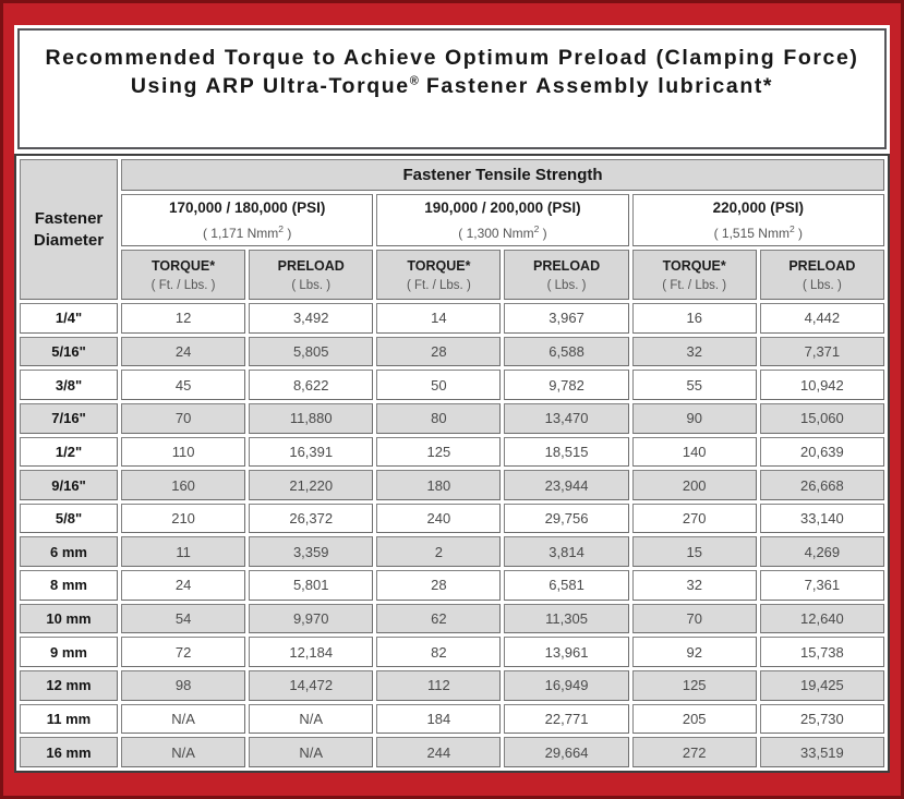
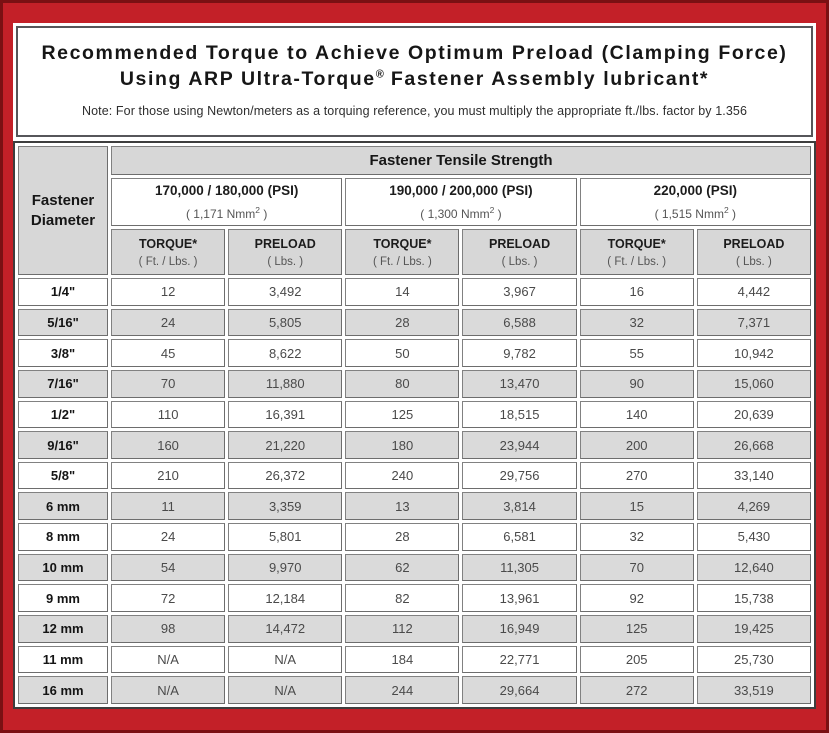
  Recommended Torque to Achieve Optimum Preload (Clamping Force)
  Using ARP Ultra-Torque® Fastener Assembly lubricant*
+ Note: For those using Newton/meters as a torquing reference, you must multiply the appropriate ft./lbs. factor by 1.356
  Fastener Diameter	Fastener Tensile Strength
  170,000 / 180,000 (PSI) ( 1,171 Nmm2 )	190,000 / 200,000 (PSI) ( 1,300 Nmm2 )	220,000 (PSI) ( 1,515 Nmm2 )
  TORQUE* ( Ft. / Lbs. )	PRELOAD ( Lbs. )	TORQUE* ( Ft. / Lbs. )	PRELOAD ( Lbs. )	TORQUE* ( Ft. / Lbs. )	PRELOAD ( Lbs. )
  1/4"	12	3,492	14	3,967	16	4,442
  5/16"	24	5,805	28	6,588	32	7,371
  3/8"	45	8,622	50	9,782	55	10,942
  7/16"	70	11,880	80	13,470	90	15,060
  1/2"	110	16,391	125	18,515	140	20,639
  9/16"	160	21,220	180	23,944	200	26,668
  5/8"	210	26,372	240	29,756	270	33,140
- 6 mm	11	3,359	2	3,814	15	4,269
+ 6 mm	11	3,359	13	3,814	15	4,269
- 8 mm	24	5,801	28	6,581	32	7,361
+ 8 mm	24	5,801	28	6,581	32	5,430
  10 mm	54	9,970	62	11,305	70	12,640
  9 mm	72	12,184	82	13,961	92	15,738
  12 mm	98	14,472	112	16,949	125	19,425
  11 mm	N/A	N/A	184	22,771	205	25,730
  16 mm	N/A	N/A	244	29,664	272	33,519
